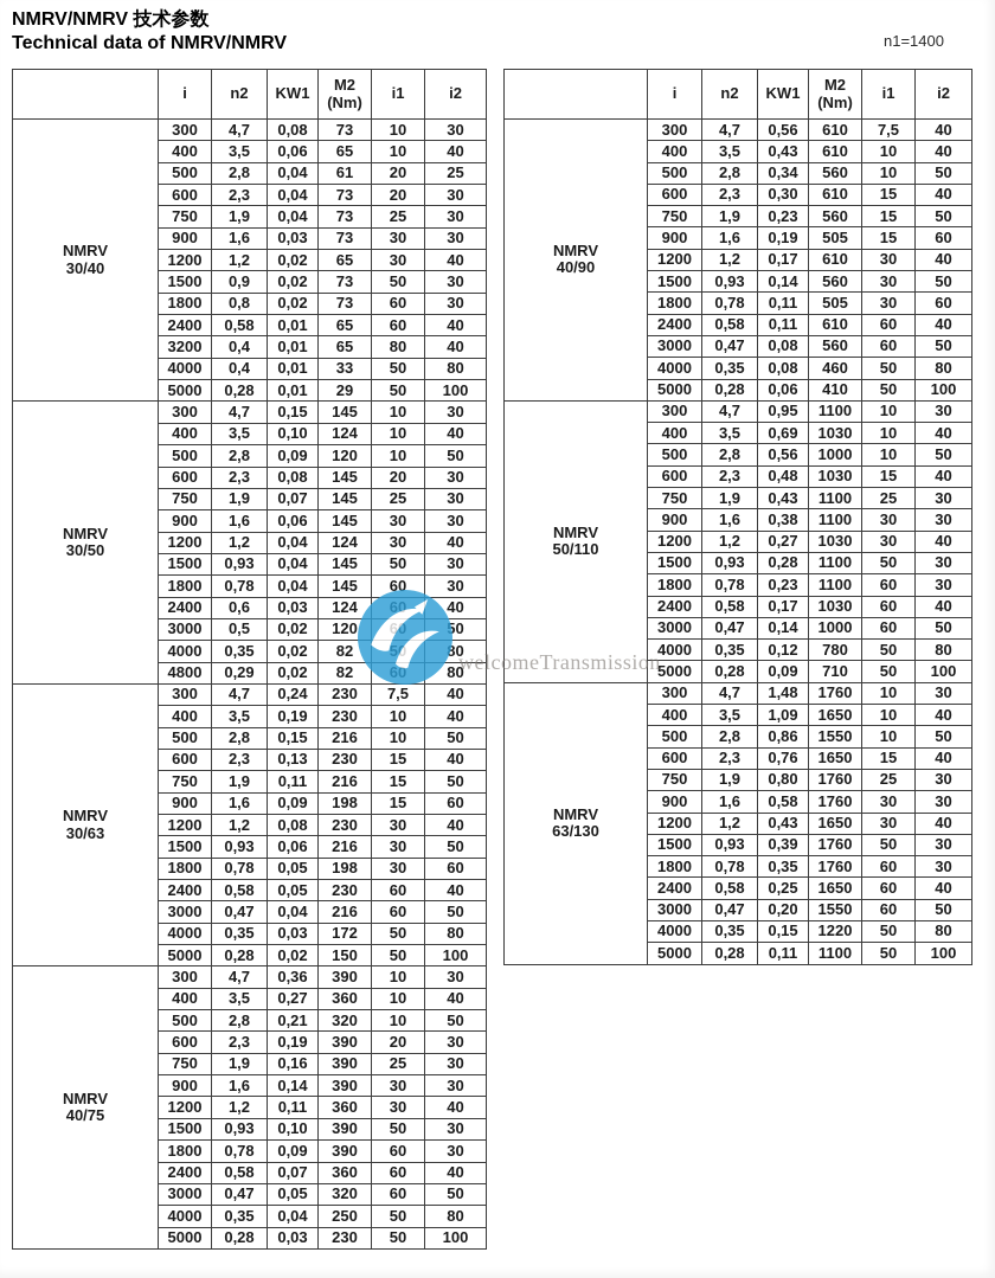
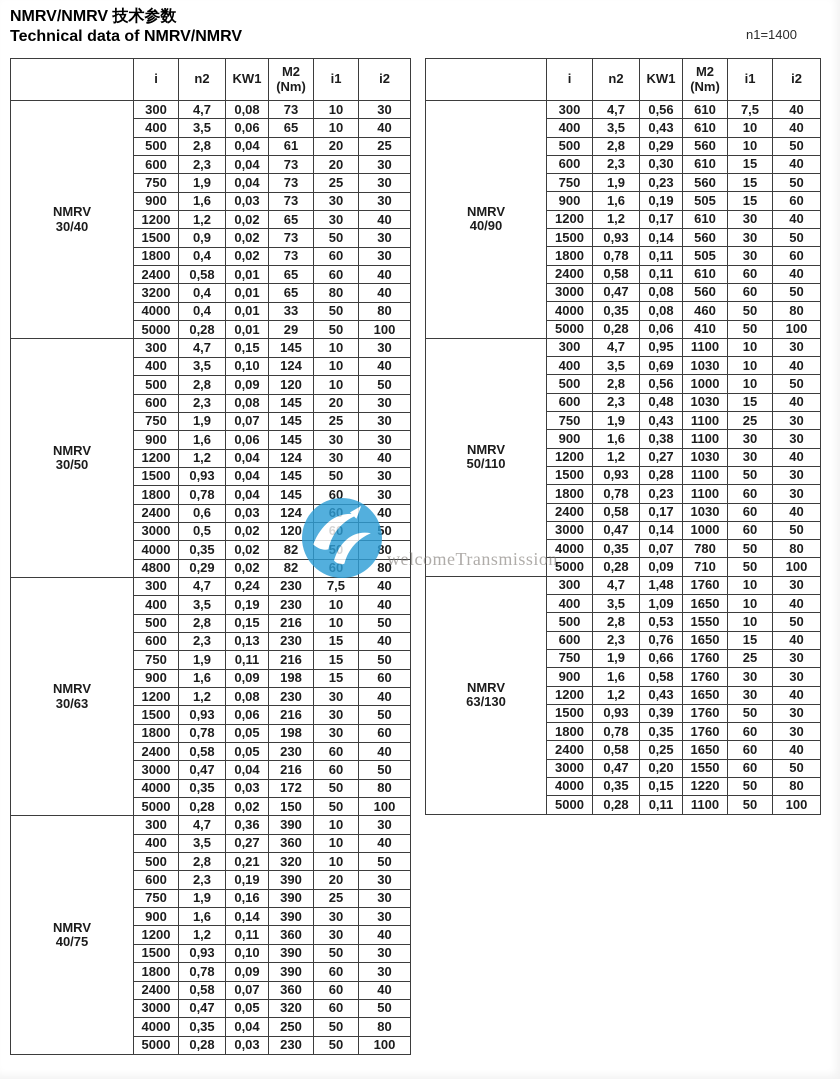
  NMRV/NMRV 技术参数
  Technical data of NMRV/NMRV
  n1=1400
  	i	n2	KW1	M2 (Nm)	i1	i2
  NMRV 30/40	300	4,7	0,08	73	10	30
  400	3,5	0,06	65	10	40
  500	2,8	0,04	61	20	25
  600	2,3	0,04	73	20	30
  750	1,9	0,04	73	25	30
  900	1,6	0,03	73	30	30
  1200	1,2	0,02	65	30	40
  1500	0,9	0,02	73	50	30
- 1800	0,8	0,02	73	60	30
+ 1800	0,4	0,02	73	60	30
  2400	0,58	0,01	65	60	40
  3200	0,4	0,01	65	80	40
  4000	0,4	0,01	33	50	80
  5000	0,28	0,01	29	50	100
  NMRV 30/50	300	4,7	0,15	145	10	30
  400	3,5	0,10	124	10	40
  500	2,8	0,09	120	10	50
  600	2,3	0,08	145	20	30
  750	1,9	0,07	145	25	30
  900	1,6	0,06	145	30	30
  1200	1,2	0,04	124	30	40
  1500	0,93	0,04	145	50	30
  1800	0,78	0,04	145	60	30
  2400	0,6	0,03	124	60	40
  3000	0,5	0,02	120	60	50
  4000	0,35	0,02	82	50	80
  4800	0,29	0,02	82	60	80
  NMRV 30/63	300	4,7	0,24	230	7,5	40
  400	3,5	0,19	230	10	40
  500	2,8	0,15	216	10	50
  600	2,3	0,13	230	15	40
  750	1,9	0,11	216	15	50
  900	1,6	0,09	198	15	60
  1200	1,2	0,08	230	30	40
  1500	0,93	0,06	216	30	50
  1800	0,78	0,05	198	30	60
  2400	0,58	0,05	230	60	40
  3000	0,47	0,04	216	60	50
  4000	0,35	0,03	172	50	80
  5000	0,28	0,02	150	50	100
  NMRV 40/75	300	4,7	0,36	390	10	30
  400	3,5	0,27	360	10	40
  500	2,8	0,21	320	10	50
  600	2,3	0,19	390	20	30
  750	1,9	0,16	390	25	30
  900	1,6	0,14	390	30	30
  1200	1,2	0,11	360	30	40
  1500	0,93	0,10	390	50	30
  1800	0,78	0,09	390	60	30
  2400	0,58	0,07	360	60	40
  3000	0,47	0,05	320	60	50
  4000	0,35	0,04	250	50	80
  5000	0,28	0,03	230	50	100
  	i	n2	KW1	M2 (Nm)	i1	i2
  NMRV 40/90	300	4,7	0,56	610	7,5	40
  400	3,5	0,43	610	10	40
- 500	2,8	0,34	560	10	50
+ 500	2,8	0,29	560	10	50
  600	2,3	0,30	610	15	40
  750	1,9	0,23	560	15	50
  900	1,6	0,19	505	15	60
  1200	1,2	0,17	610	30	40
  1500	0,93	0,14	560	30	50
  1800	0,78	0,11	505	30	60
  2400	0,58	0,11	610	60	40
  3000	0,47	0,08	560	60	50
  4000	0,35	0,08	460	50	80
  5000	0,28	0,06	410	50	100
  NMRV 50/110	300	4,7	0,95	1100	10	30
  400	3,5	0,69	1030	10	40
  500	2,8	0,56	1000	10	50
  600	2,3	0,48	1030	15	40
  750	1,9	0,43	1100	25	30
  900	1,6	0,38	1100	30	30
  1200	1,2	0,27	1030	30	40
  1500	0,93	0,28	1100	50	30
  1800	0,78	0,23	1100	60	30
  2400	0,58	0,17	1030	60	40
  3000	0,47	0,14	1000	60	50
- 4000	0,35	0,12	780	50	80
+ 4000	0,35	0,07	780	50	80
  5000	0,28	0,09	710	50	100
  NMRV 63/130	300	4,7	1,48	1760	10	30
  400	3,5	1,09	1650	10	40
- 500	2,8	0,86	1550	10	50
+ 500	2,8	0,53	1550	10	50
  600	2,3	0,76	1650	15	40
- 750	1,9	0,80	1760	25	30
+ 750	1,9	0,66	1760	25	30
  900	1,6	0,58	1760	30	30
  1200	1,2	0,43	1650	30	40
  1500	0,93	0,39	1760	50	30
  1800	0,78	0,35	1760	60	30
  2400	0,58	0,25	1650	60	40
  3000	0,47	0,20	1550	60	50
  4000	0,35	0,15	1220	50	80
  5000	0,28	0,11	1100	50	100
  welcomeTransmission
